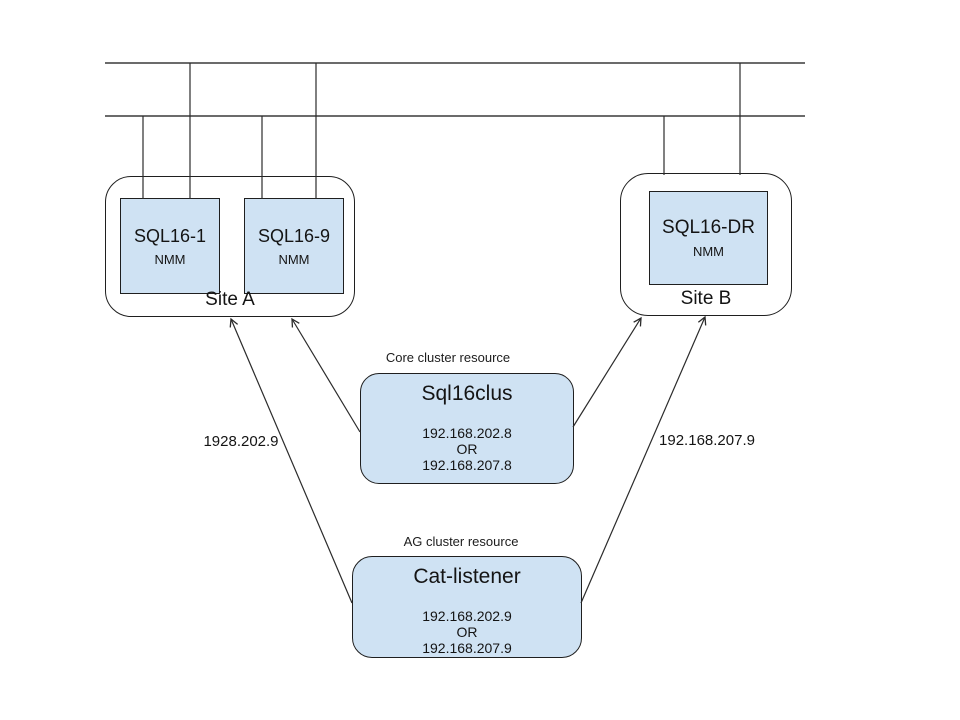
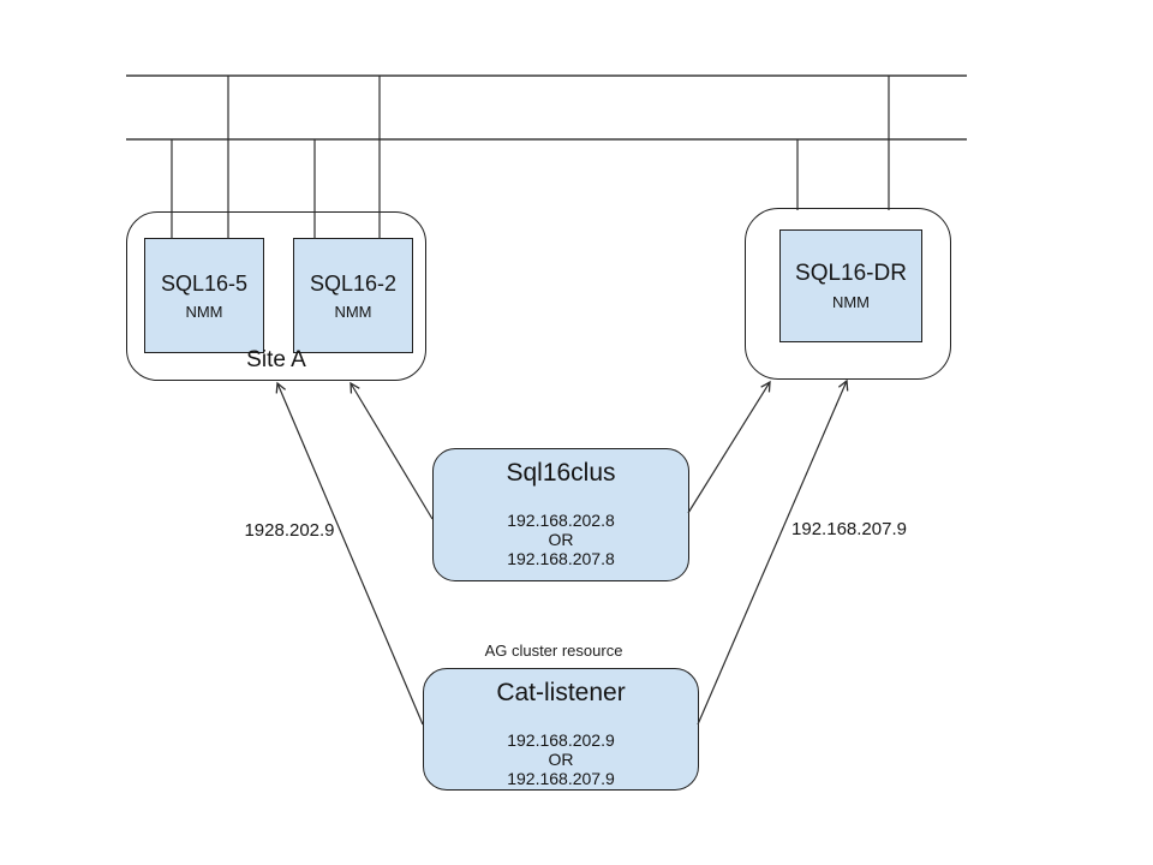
- SQL16-1
+ SQL16-5
  NMM
- SQL16-9
+ SQL16-2
  NMM
  Site A
  SQL16-DR
  NMM
- Site B
- Core cluster resource
  Sql16clus
  192.168.202.8
  OR
  192.168.207.8
  AG cluster resource
  Cat-listener
  192.168.202.9
  OR
  192.168.207.9
  1928.202.9
  192.168.207.9
